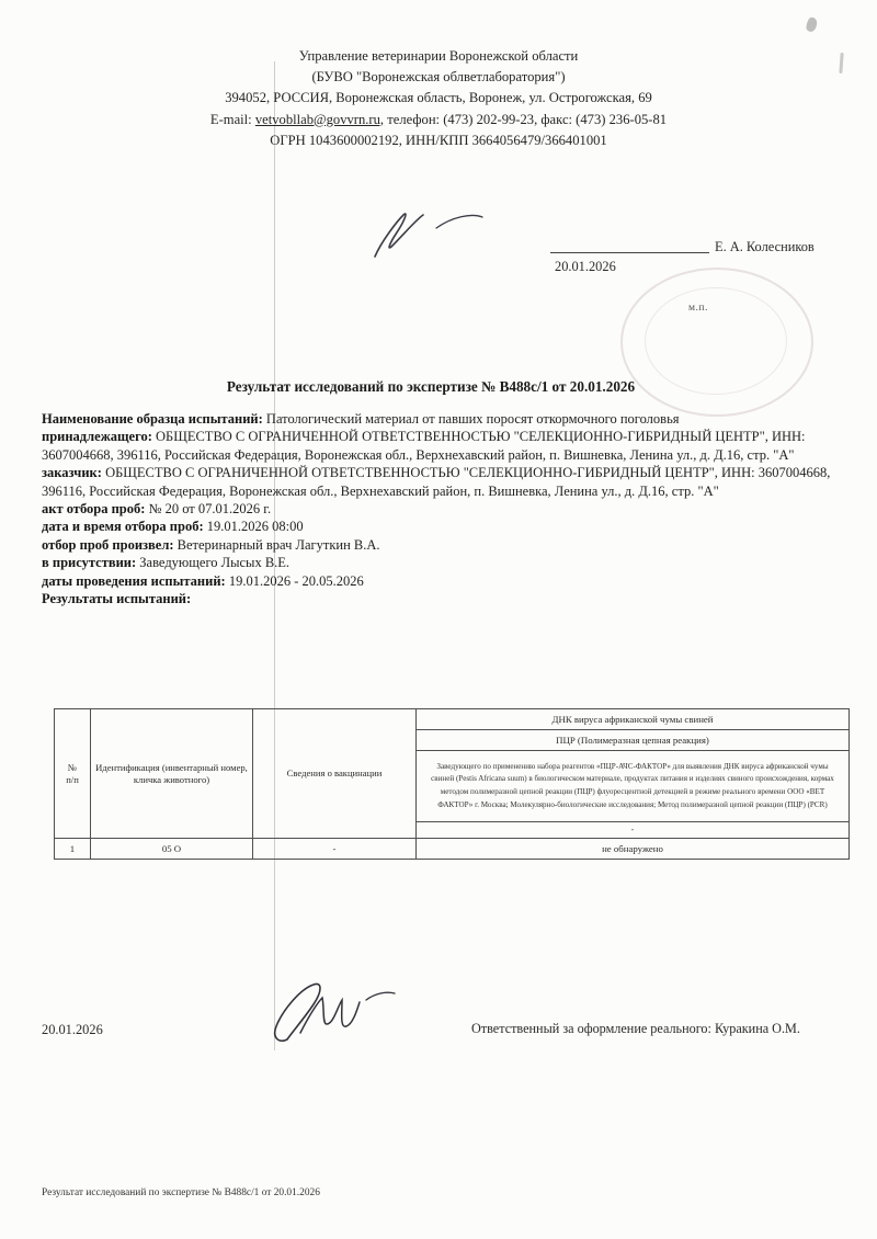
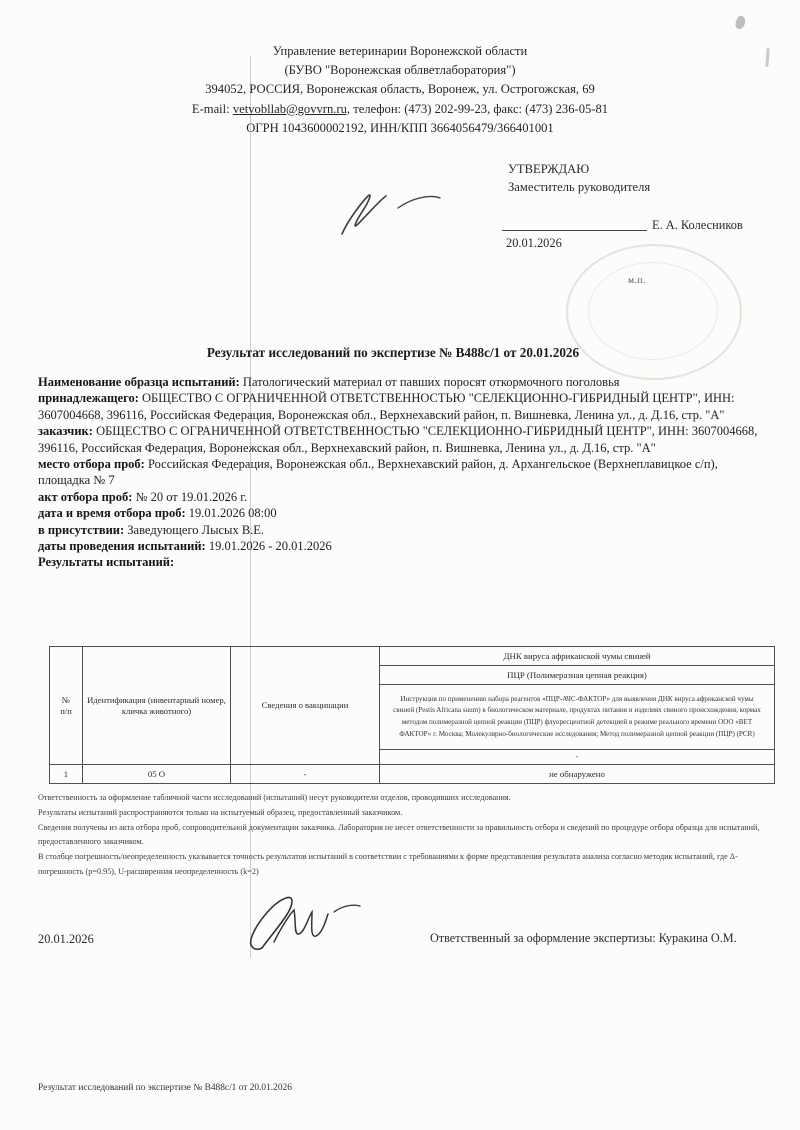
  Управление ветеринарии Воронежской области
  (БУВО "Воронежская облветлаборатория")
  394052, РОССИЯ, Воронежская область, Воронеж, ул. Острогожская, 69
  E-mail: vetvobllab@govvrn.ru, телефон: (473) 202-99-23, факс: (473) 236-05-81
  ОГРН 1043600002192, ИНН/КПП 3664056479/366401001
+ УТВЕРЖДАЮ
+ Заместитель руководителя
  Е. А. Колесников
  20.01.2026
  м.п.
  Результат исследований по экспертизе № В488с/1 от 20.01.2026
  Наименование образца испытаний: Патологический материал от павших поросят откормочного поголовья
  принадлежащего: ОБЩЕСТВО С ОГРАНИЧЕННОЙ ОТВЕТСТВЕННОСТЬЮ "СЕЛЕКЦИОННО-ГИБРИДНЫЙ ЦЕНТР", ИНН: 3607004668, 396116, Российская Федерация, Воронежская обл., Верхнехавский район, п. Вишневка, Ленина ул., д. Д.16, стр. "А"
  заказчик: ОБЩЕСТВО С ОГРАНИЧЕННОЙ ОТВЕТСТВЕННОСТЬЮ "СЕЛЕКЦИОННО-ГИБРИДНЫЙ ЦЕНТР", ИНН: 3607004668, 396116, Российская Федерация, Воронежская обл., Верхнехавский район, п. Вишневка, Ленина ул., д. Д.16, стр. "А"
+ место отбора проб: Российская Федерация, Воронежская обл., Верхнехавский район, д. Архангельское (Верхнеплавицкое с/п), площадка № 7
- акт отбора проб: № 20 от 07.01.2026 г.
+ акт отбора проб: № 20 от 19.01.2026 г.
  дата и время отбора проб: 19.01.2026 08:00
- отбор проб произвел: Ветеринарный врач Лагуткин В.А.
  в присутствии: Заведующего Лысых В.Е.
- даты проведения испытаний: 19.01.2026 - 20.05.2026
+ даты проведения испытаний: 19.01.2026 - 20.01.2026
  Результаты испытаний:
  № п/п	Идентификация (инвентарный номер, кличка животного)	Сведения о вакцинации	ДНК вируса африканской чумы свиней
  ПЦР (Полимеразная цепная реакция)
- Заведующего по применению набора реагентов «ПЦР-АЧС-ФАКТОР» для выявления ДНК вируса африканской чумы свиней (Pestis Africana suum) в биологическом материале, продуктах питания и изделиях свиного происхождения, кормах методом полимеразной цепной реакции (ПЦР) флуоресцентной детекцией в режиме реального времени ООО «ВЕТ ФАКТОР» г. Москва; Молекулярно-биологические исследования; Метод полимеразной цепной реакции (ПЦР) (PCR)
+ Инструкция по применению набора реагентов «ПЦР-АЧС-ФАКТОР» для выявления ДНК вируса африканской чумы свиней (Pestis Africana suum) в биологическом материале, продуктах питания и изделиях свиного происхождения, кормах методом полимеразной цепной реакции (ПЦР) флуоресцентной детекцией в режиме реального времени ООО «ВЕТ ФАКТОР» г. Москва; Молекулярно-биологические исследования; Метод полимеразной цепной реакции (ПЦР) (PCR)
  -
  1	05 О	-	не обнаружено
+ Ответственность за оформление табличной части исследований (испытаний) несут руководители отделов, проводивших исследования.
+ Результаты испытаний распространяются только на испытуемый образец, предоставленный заказчиком.
+ Сведения получены из акта отбора проб, сопроводительной документации заказчика. Лаборатория не несет ответственности за правильность отбора и сведений по процедуре отбора образца для испытаний, предоставленного заказчиком.
+ В столбце погрешность/неопределенность указывается точность результатов испытаний в соответствии с требованиями к форме представления результата анализа согласно методик испытаний, где Δ-погрешность (p=0.95), U-расширенная неопределенность (k=2)
  20.01.2026
- Ответственный за оформление реального: Куракина О.М.
+ Ответственный за оформление экспертизы: Куракина О.М.
  Результат исследований по экспертизе № В488с/1 от 20.01.2026
